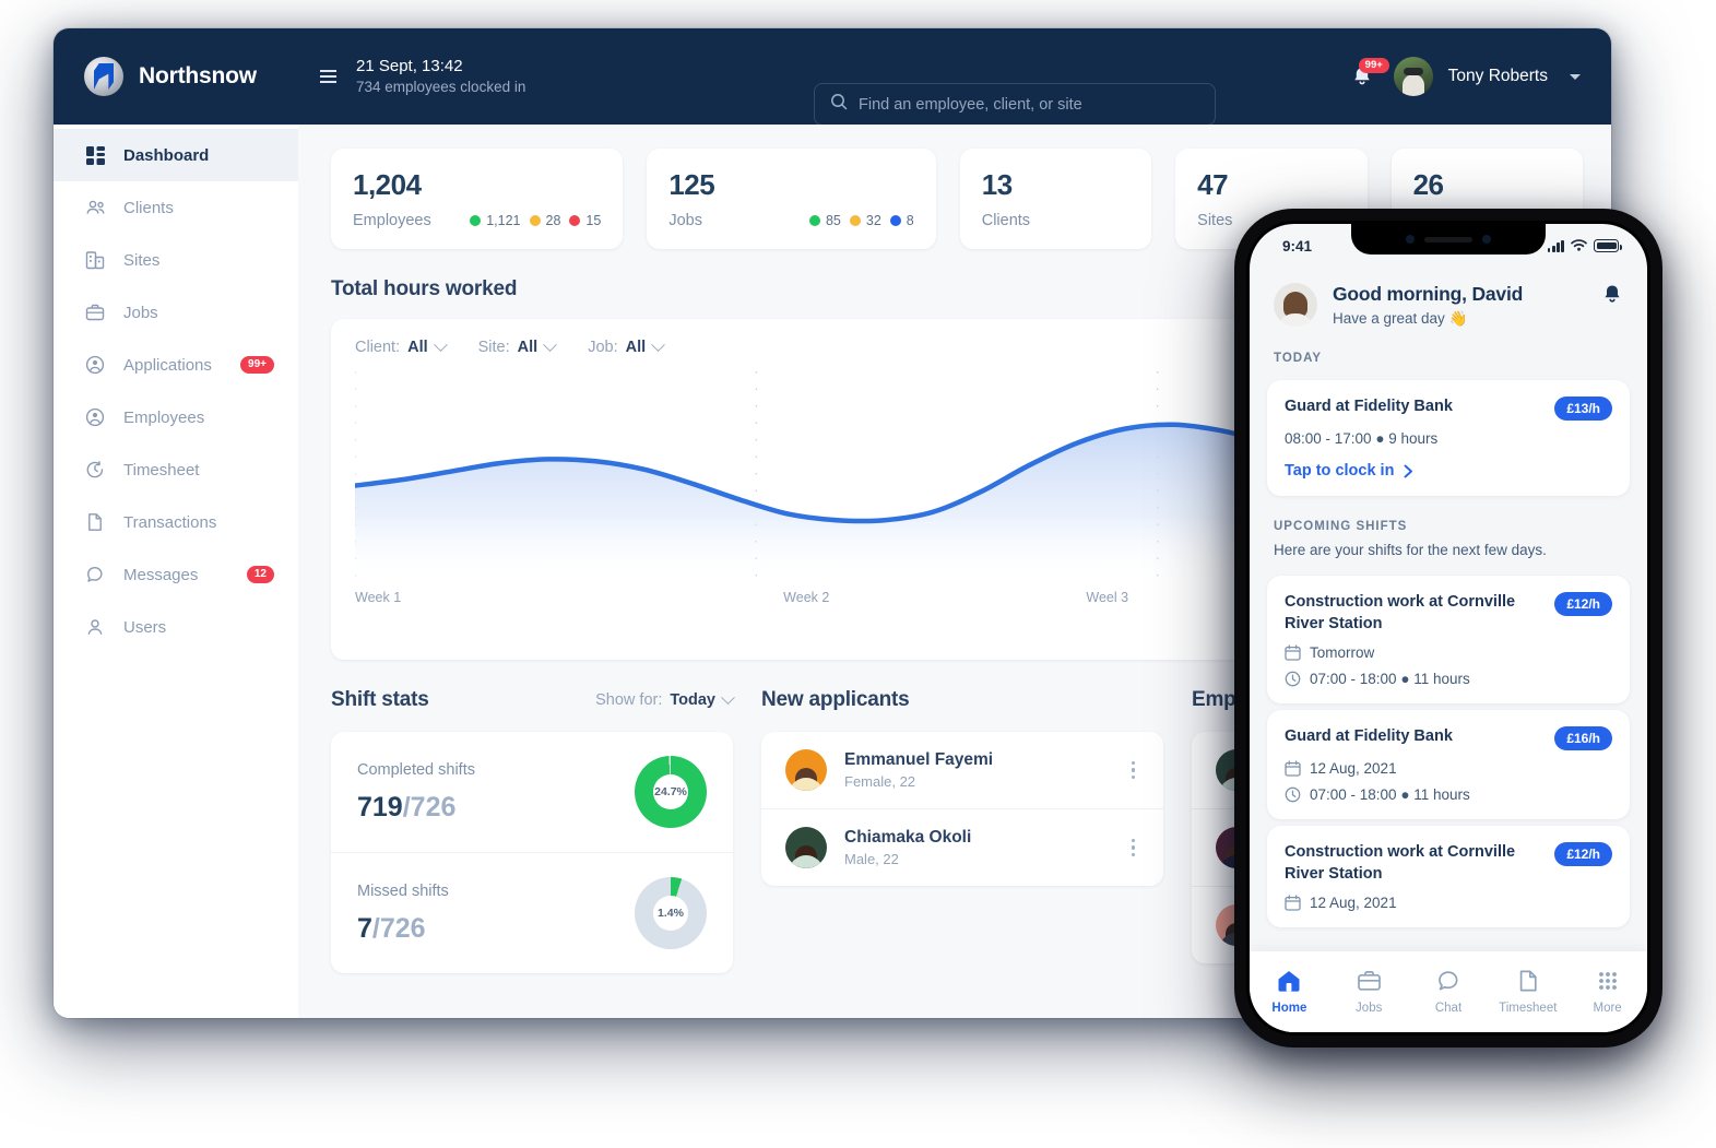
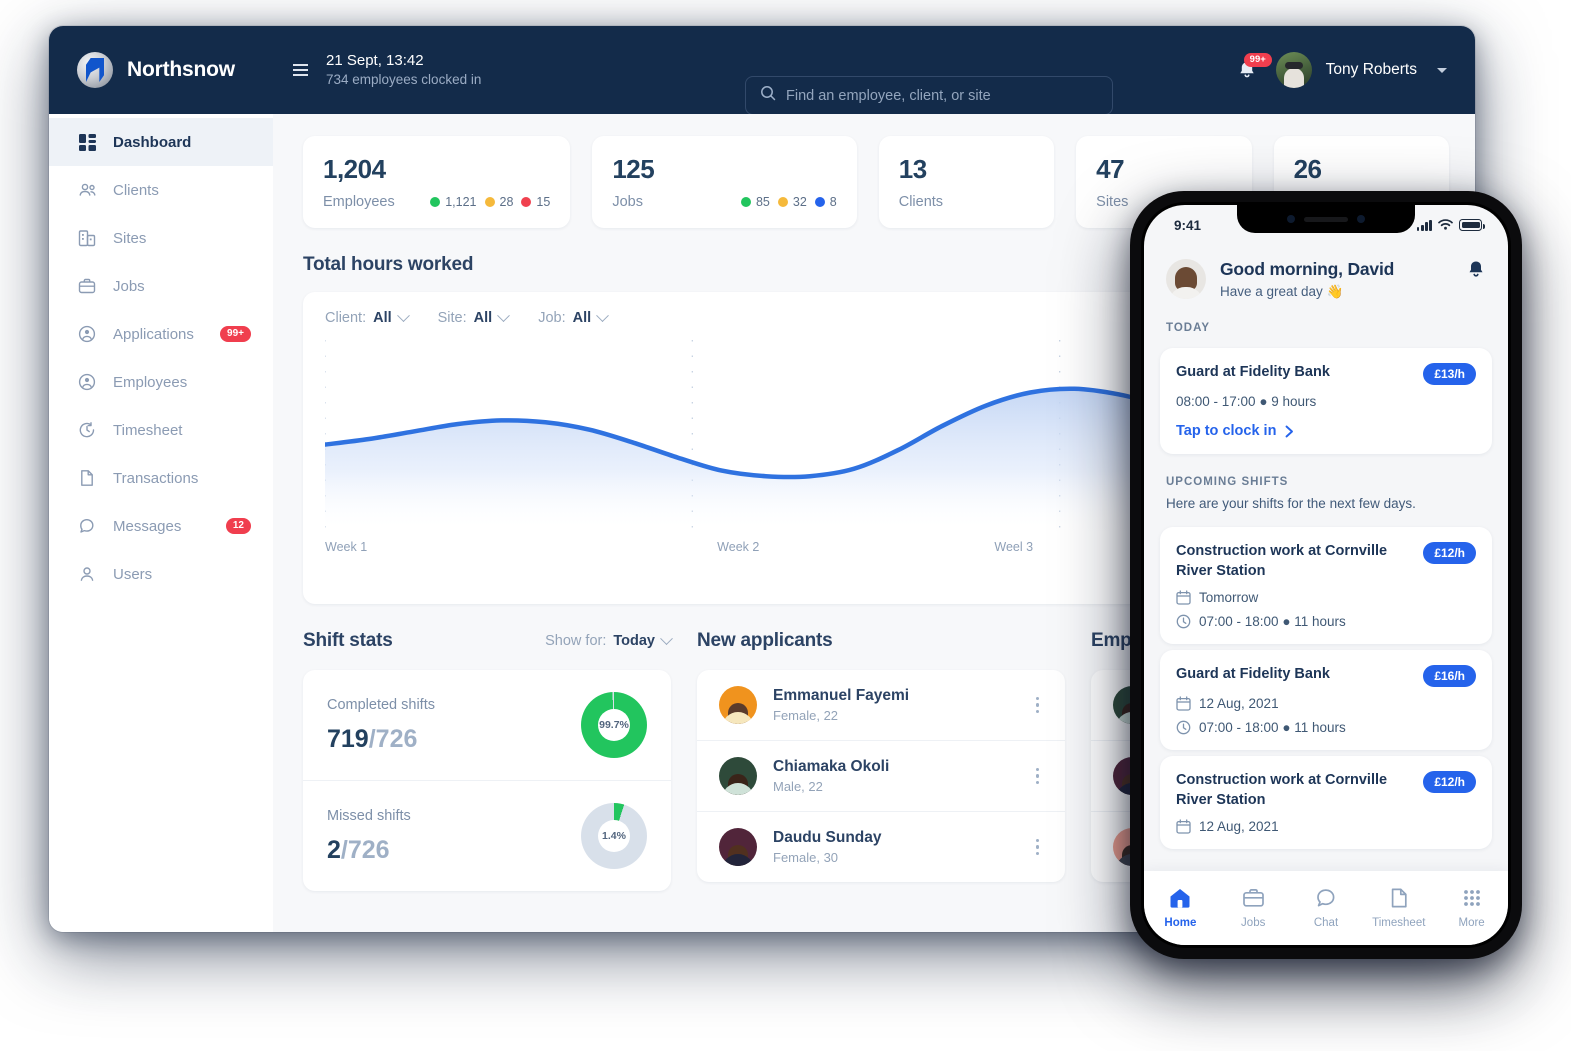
  Northsnow
  21 Sept, 13:42
  734 employees clocked in
  Find an employee, client, or site
  99+
  Tony Roberts
  Dashboard
  Clients
  Sites
  Jobs
  Applications
  99+
  Employees
  Timesheet
  Transactions
  Messages
  12
  Users
  1,204
  Employees
  1,121
  28
  15
  125
  Jobs
  85
  32
  8
  13
  Clients
  47
  Sites
  26
  Total hours worked
  Client:
  All
  Site:
  All
  Job:
  All
  Week 1
  Week 2
  Weel 3
  Shift stats
  Show for:
  Today
  Completed shifts
  719/726
- 24.7%
+ 99.7%
  Missed shifts
- 7/726
+ 2/726
  1.4%
  New applicants
  Emmanuel Fayemi
  Female, 22
  Chiamaka Okoli
  Male, 22
+ Daudu Sunday
+ Female, 30
  9:41
  Good morning, David
  Have a great day 👋
  TODAY
  Guard at Fidelity Bank
  £13/h
  08:00 - 17:00 ● 9 hours
  Tap to clock in
  UPCOMING SHIFTS
  Here are your shifts for the next few days.
  Construction work at Cornville River Station
  £12/h
  Tomorrow
  07:00 - 18:00 ● 11 hours
  Guard at Fidelity Bank
  £16/h
  12 Aug, 2021
  07:00 - 18:00 ● 11 hours
  Construction work at Cornville River Station
  £12/h
  12 Aug, 2021
  Home
  Jobs
  Chat
  Timesheet
  More
